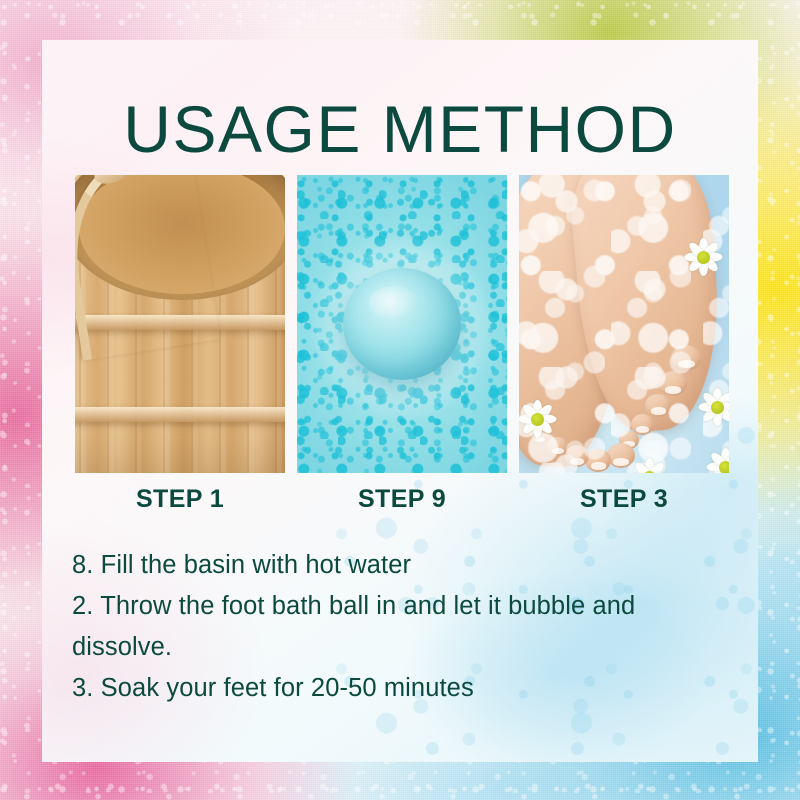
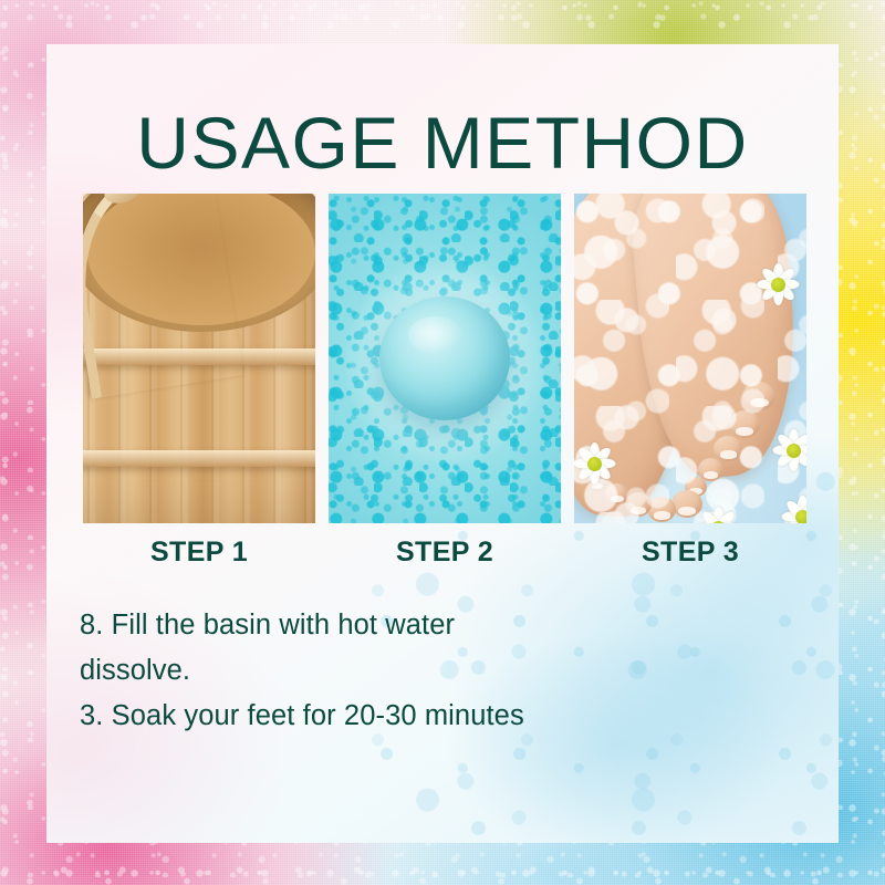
  USAGE METHOD
  STEP 1
- STEP 9
+ STEP 2
  STEP 3
  8. Fill the basin with hot water
- 2. Throw the foot bath ball in and let it bubble and
  dissolve.
- 3. Soak your feet for 20-50 minutes
+ 3. Soak your feet for 20-30 minutes
